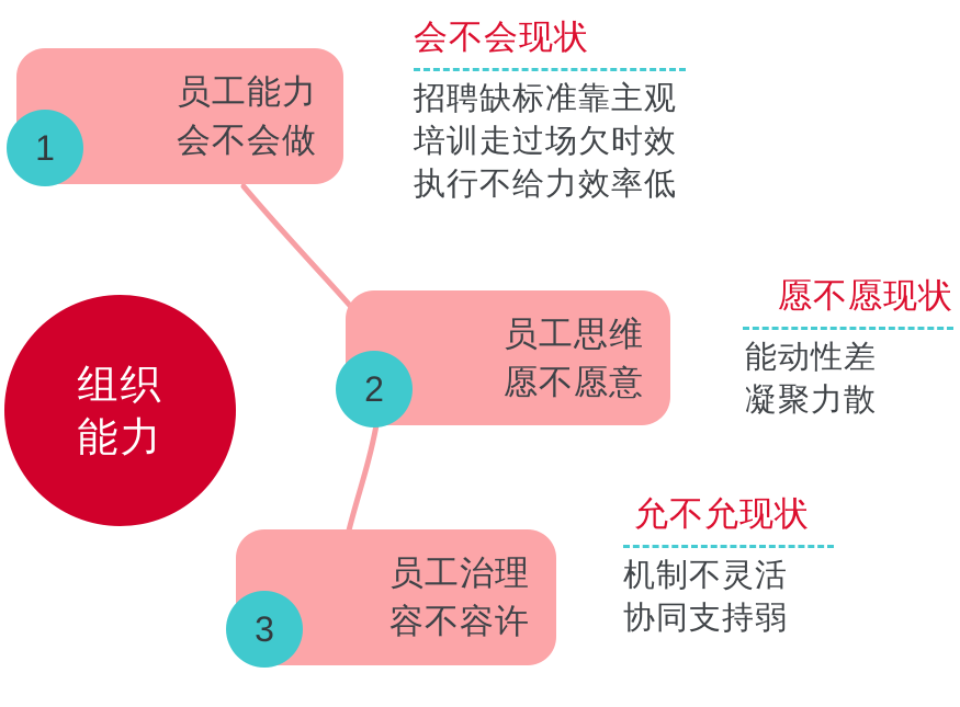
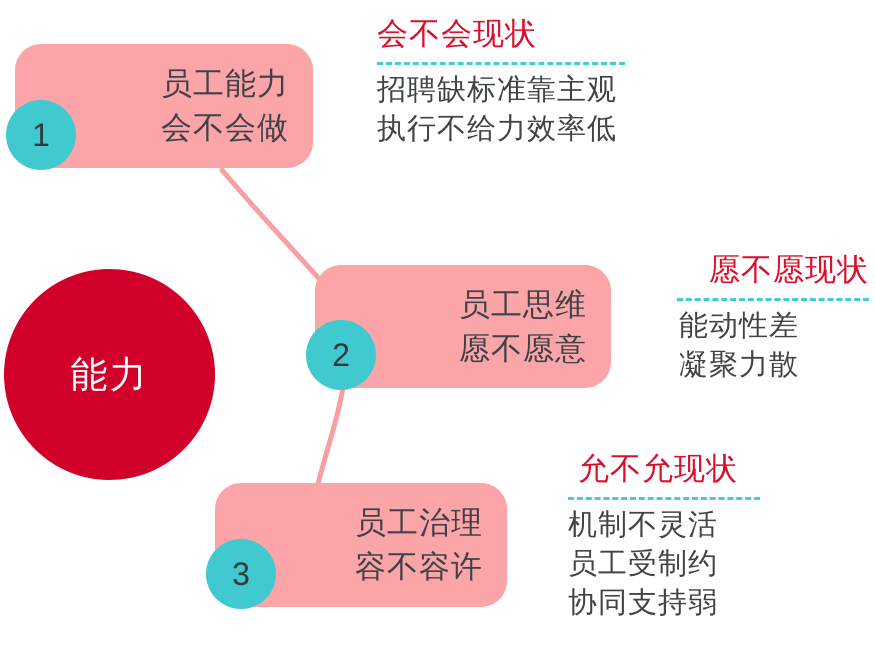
- 组织
  能力
  员工能力
  会不会做
  1
  员工思维
  愿不愿意
  2
  员工治理
  容不容许
  3
  会不会现状
  招聘缺标准靠主观
- 培训走过场欠时效
  执行不给力效率低
  愿不愿现状
  能动性差
  凝聚力散
  允不允现状
  机制不灵活
+ 员工受制约
  协同支持弱
